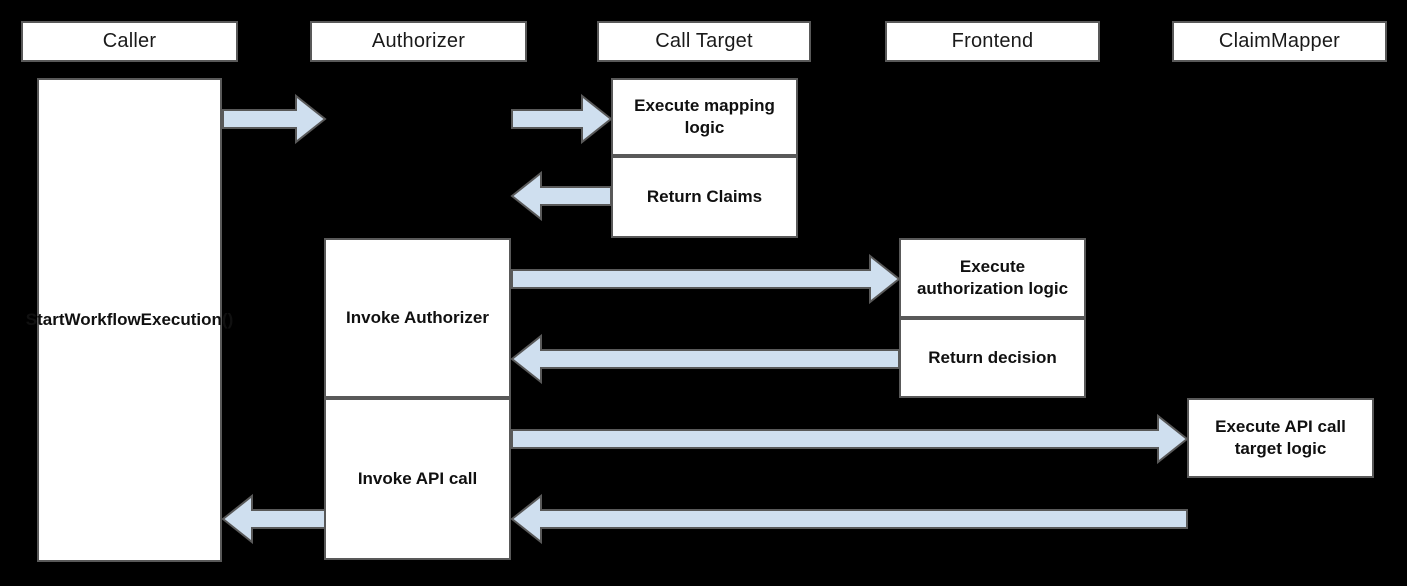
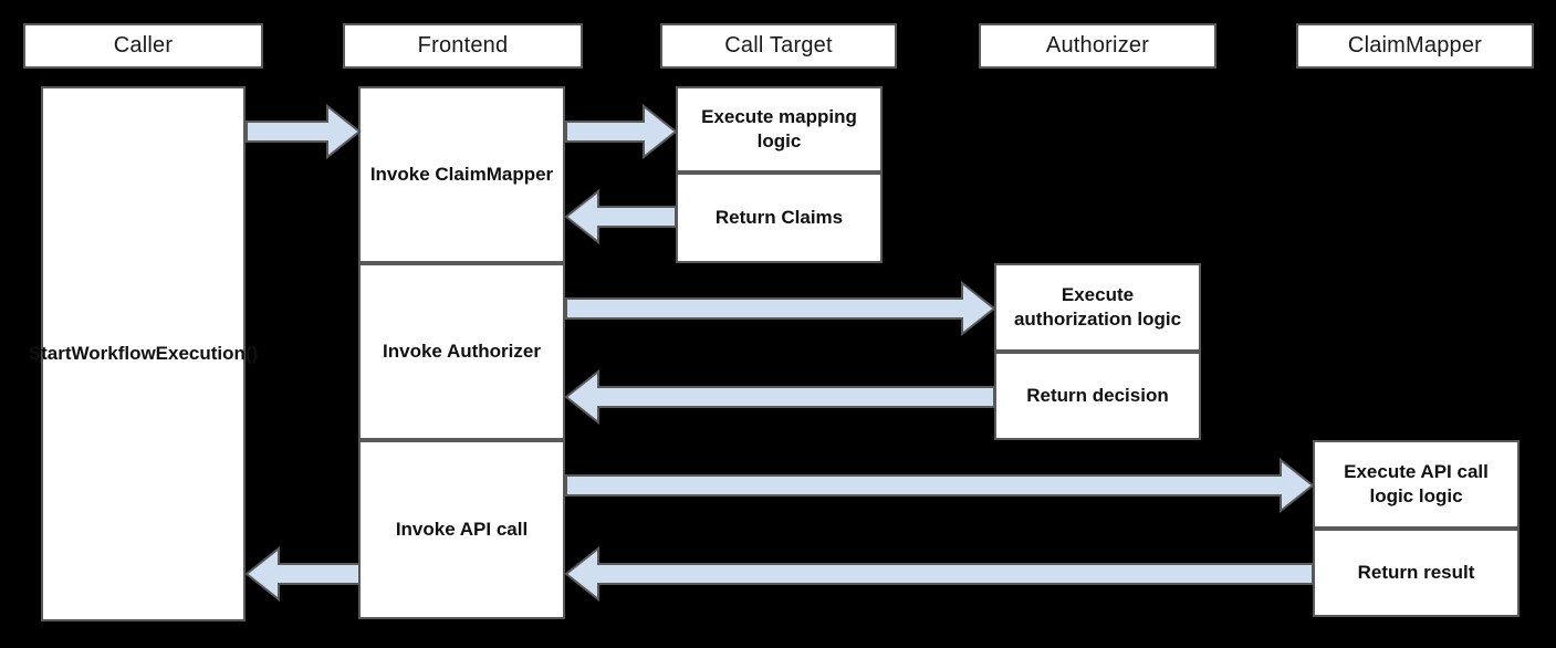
  Caller
- Authorizer
+ Frontend
  Call Target
- Frontend
+ Authorizer
  ClaimMapper
  StartWorkflowExecution()
+ Invoke ClaimMapper
  Invoke Authorizer
  Invoke API call
  Execute mapping logic
  Return Claims
  Execute authorization logic
  Return decision
- Execute API call target logic
+ Execute API call logic logic
+ Return result
